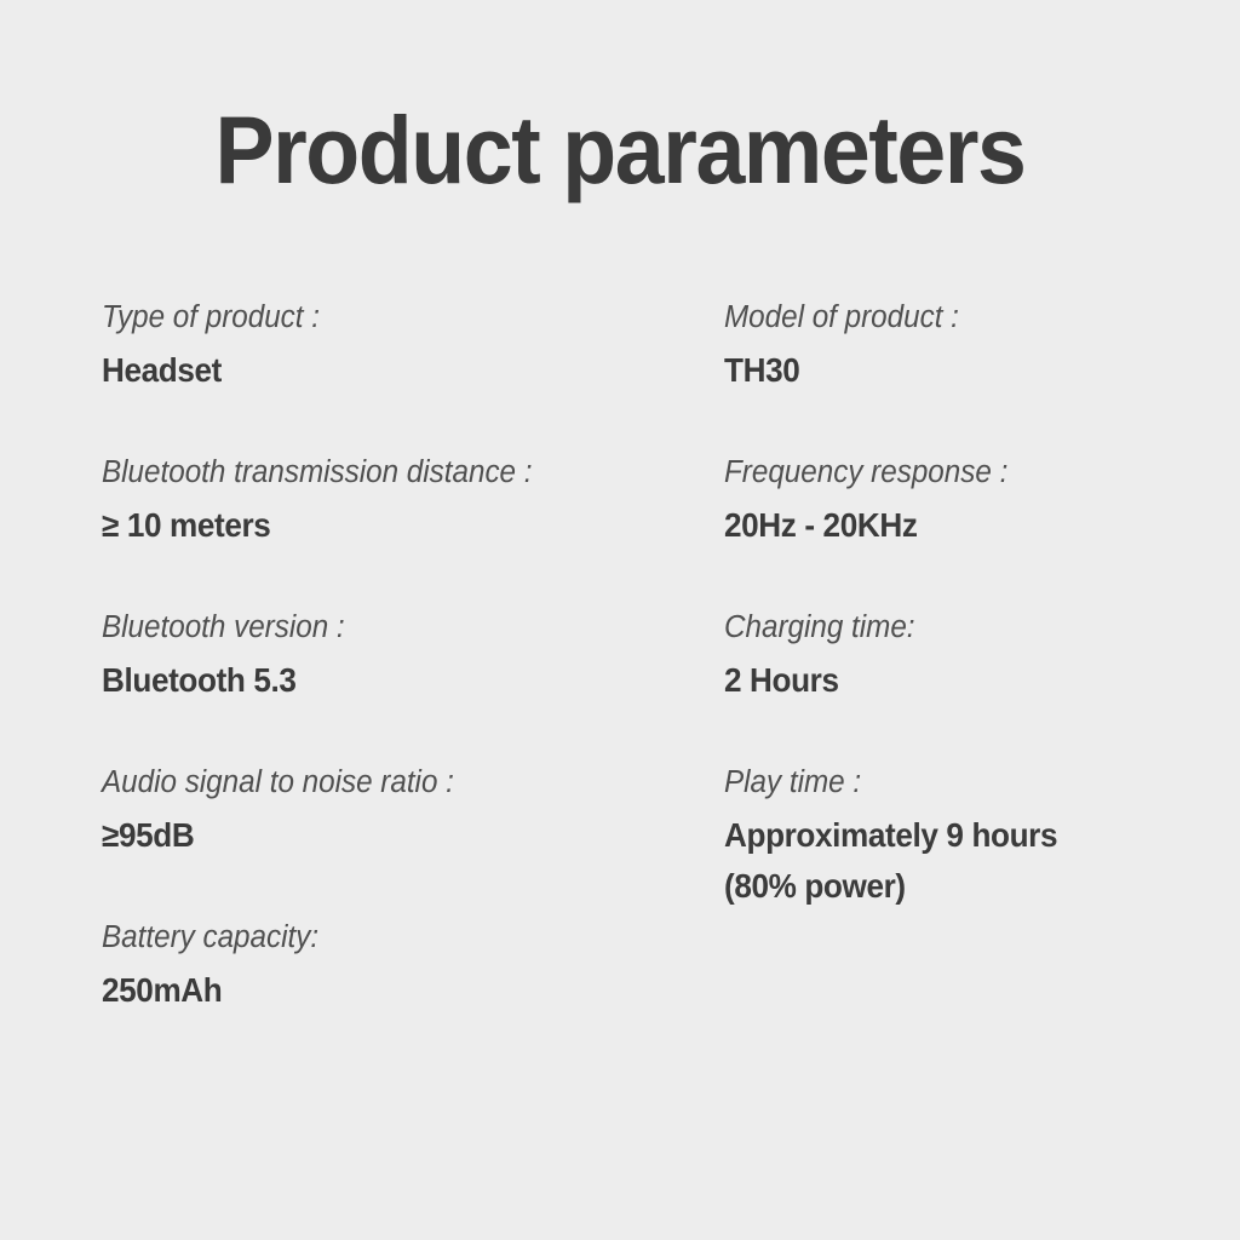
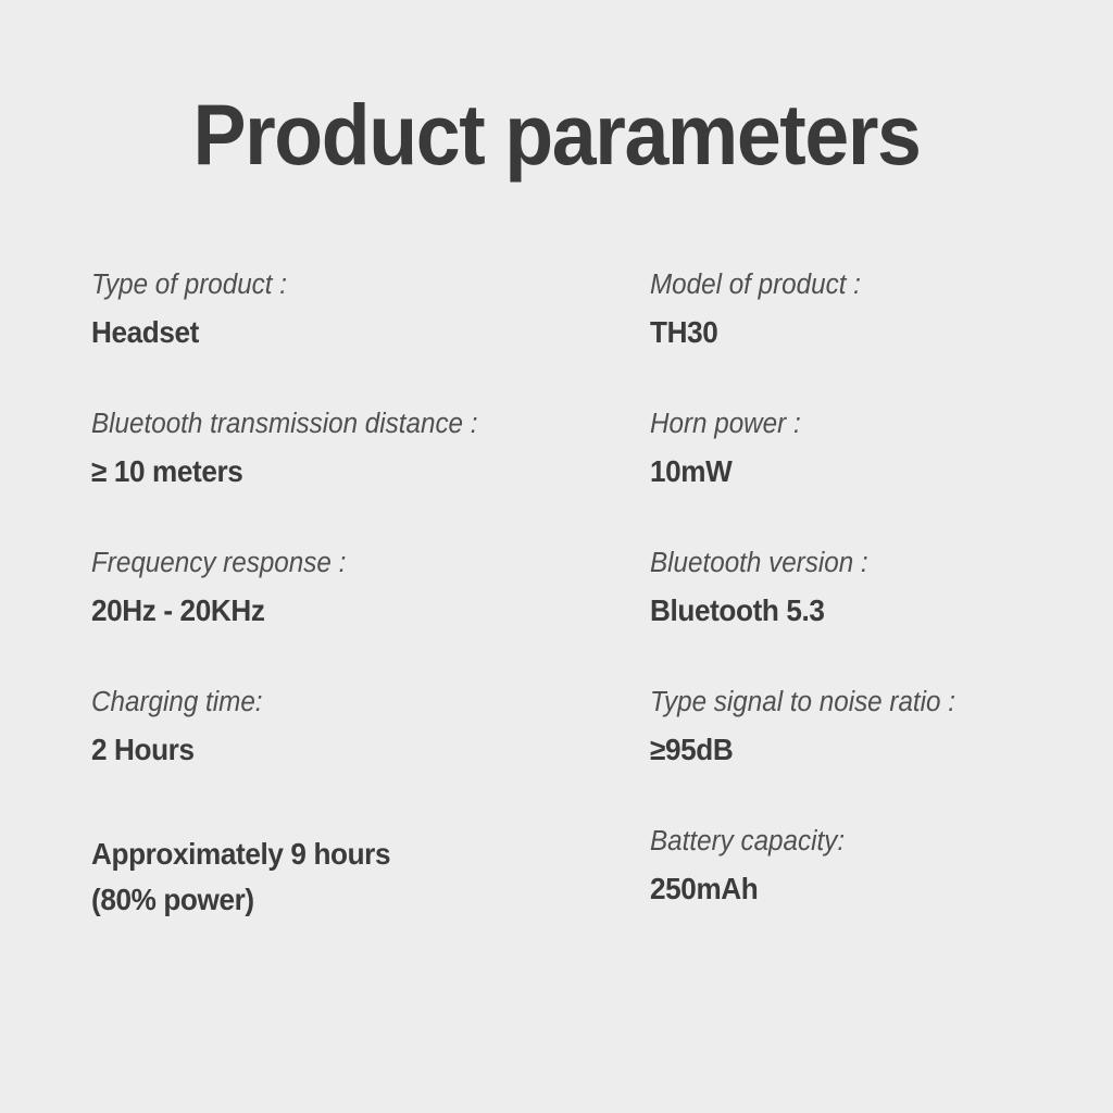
  Product parameters
  Type of product :
  Headset
  Model of product :
  TH30
  Bluetooth transmission distance :
  ≥ 10 meters
+ Horn power :
+ 10mW
  Frequency response :
  20Hz - 20KHz
  Bluetooth version :
  Bluetooth 5.3
  Charging time:
  2 Hours
- Audio signal to noise ratio :
+ Type signal to noise ratio :
  ≥95dB
- Play time :
  Approximately 9 hours (80% power)
  Battery capacity:
  250mAh
